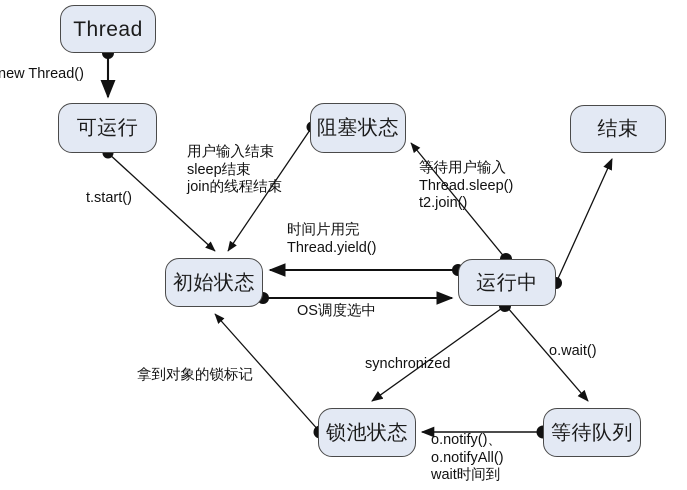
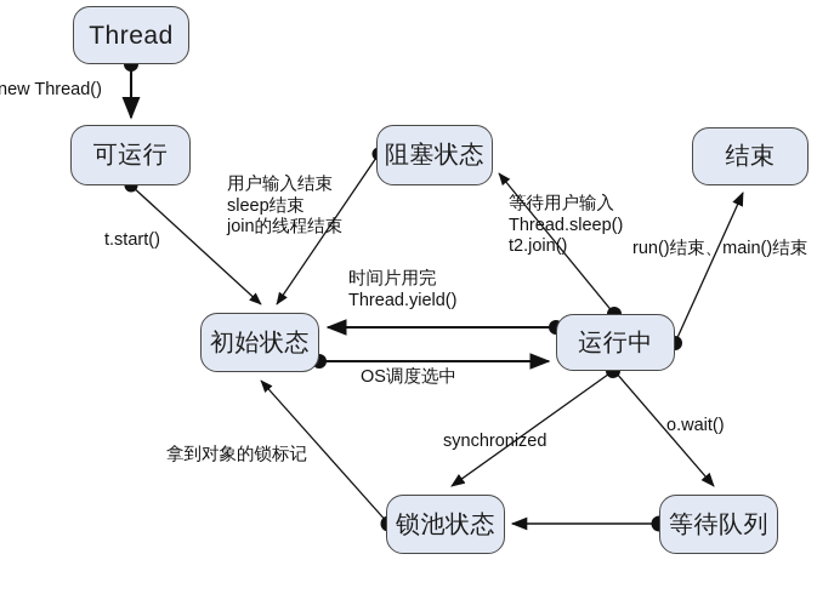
  Thread
  可运行
  阻塞状态
  结束
  初始状态
  运行中
  锁池状态
  等待队列
  new Thread()
  t.start()
  用户输入结束
  sleep结束
  join的线程结束
  等待用户输入
  Thread.sleep()
  t2.join()
  时间片用完
  Thread.yield()
  OS调度选中
+ run()结束、main()结束
  synchronized
  o.wait()
- o.notify()、
- o.notifyAll()
- wait时间到
  拿到对象的锁标记
